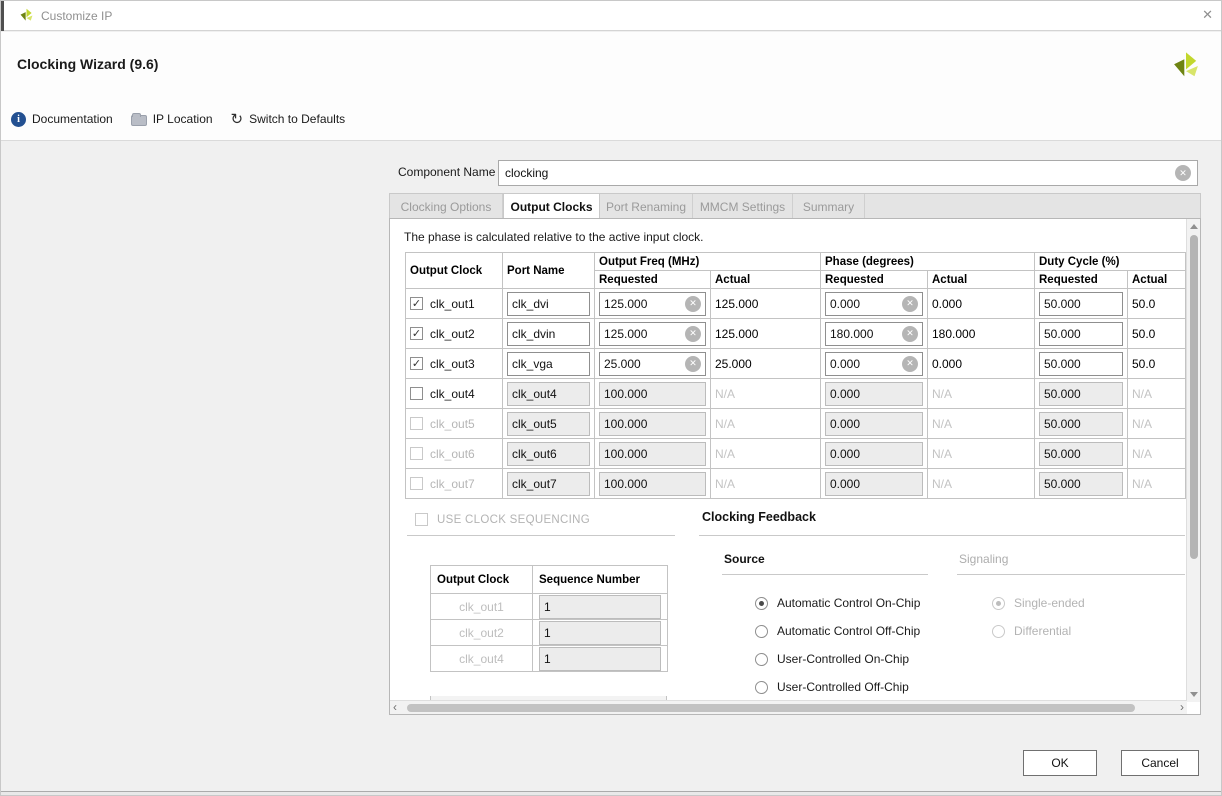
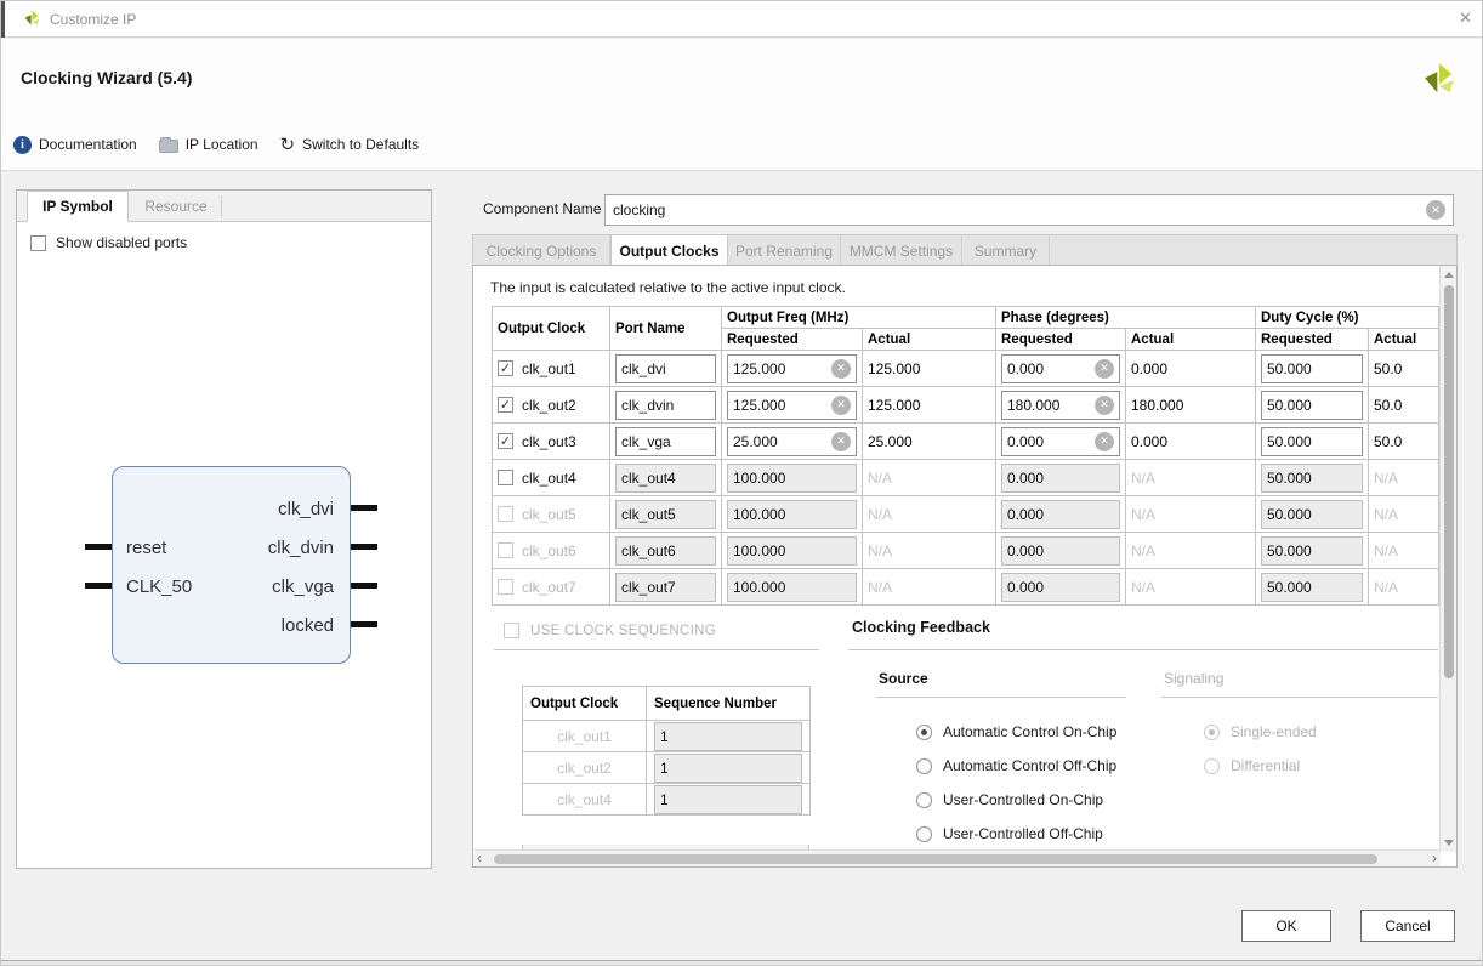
  Customize IP
  ✕
- Clocking Wizard (9.6)
+ Clocking Wizard (5.4)
  i
  Documentation
  IP Location
  ↻
  Switch to Defaults
+ IP Symbol
+ Resource
+ Show disabled ports
+ reset
+ CLK_50
+ clk_dvi
+ clk_dvin
+ clk_vga
+ locked
  Component Name
  clocking
  ✕
  Clocking Options
  Output Clocks
  Port Renaming
  MMCM Settings
  Summary
- The phase is calculated relative to the active input clock.
+ The input is calculated relative to the active input clock.
  Output Clock	Port Name	Output Freq (MHz)	Phase (degrees)	Duty Cycle (%)
  Requested	Actual	Requested	Actual	Requested	Actual
  ✓ clk_out1	clk_dvi	125.000 ✕	125.000	0.000 ✕	0.000	50.000	50.0
  ✓ clk_out2	clk_dvin	125.000 ✕	125.000	180.000 ✕	180.000	50.000	50.0
  ✓ clk_out3	clk_vga	25.000 ✕	25.000	0.000 ✕	0.000	50.000	50.0
  clk_out4	clk_out4	100.000	N/A	0.000	N/A	50.000	N/A
  clk_out5	clk_out5	100.000	N/A	0.000	N/A	50.000	N/A
  clk_out6	clk_out6	100.000	N/A	0.000	N/A	50.000	N/A
  clk_out7	clk_out7	100.000	N/A	0.000	N/A	50.000	N/A
  USE CLOCK SEQUENCING
  Output Clock	Sequence Number
  clk_out1	1
  clk_out2	1
  clk_out4	1
  Clocking Feedback
  Source
  Signaling
  Automatic Control On-Chip
  Automatic Control Off-Chip
  User-Controlled On-Chip
  User-Controlled Off-Chip
  Single-ended
  Differential
  ‹
  ›
  OK
  Cancel
